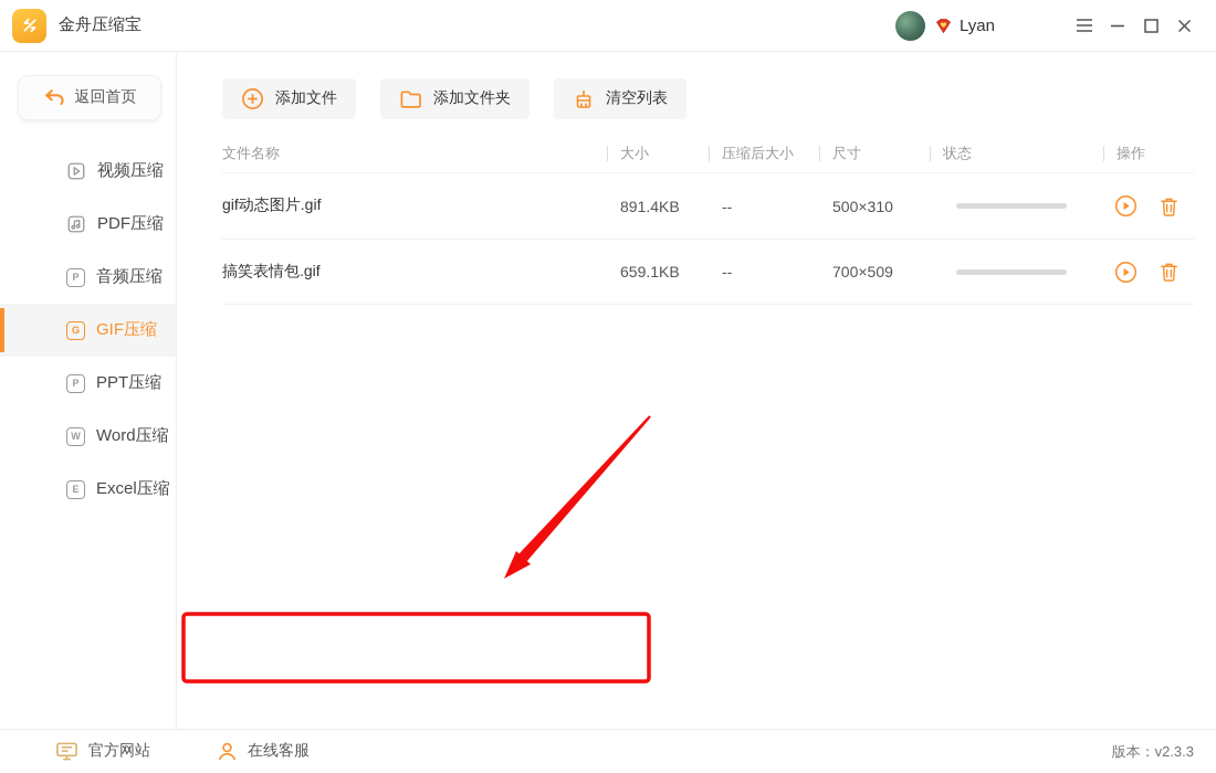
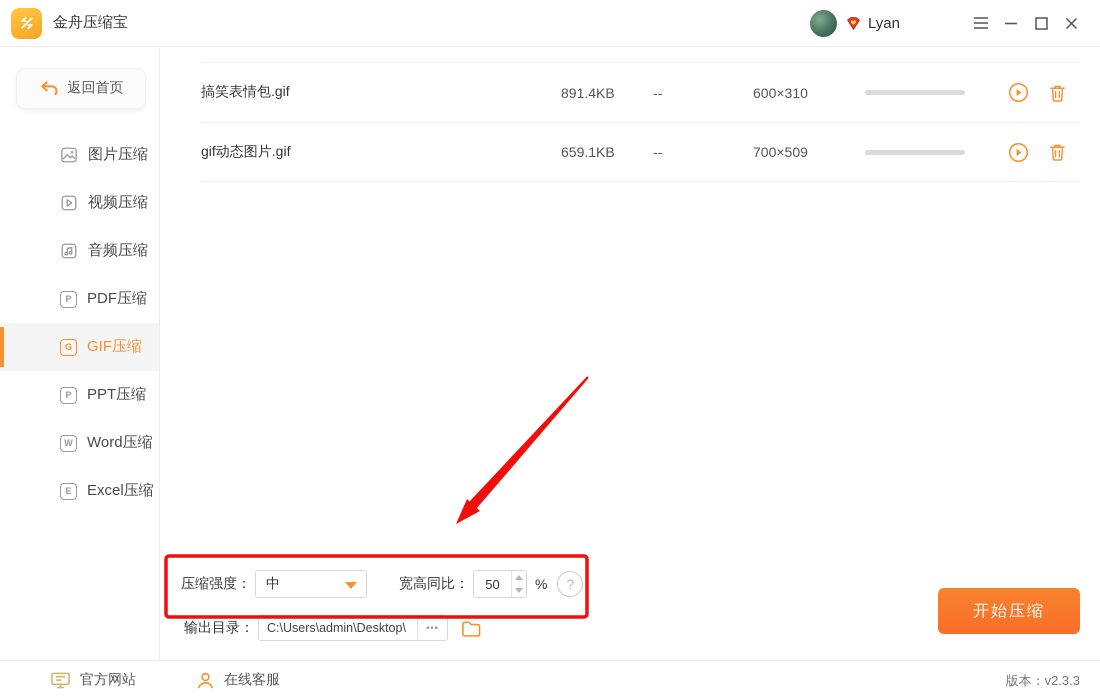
  金舟压缩宝
  Lyan
  返回首页
+ 图片压缩
  视频压缩
- PDF压缩
+ 音频压缩
  P
- 音频压缩
+ PDF压缩
  G
  GIF压缩
  P
  PPT压缩
  W
  Word压缩
  E
  Excel压缩
- 添加文件
- 添加文件夹
- 清空列表
- 文件名称
- 大小
- 压缩后大小
- 尺寸
- 状态
- 操作
- gif动态图片.gif
+ 搞笑表情包.gif
  891.4KB
  --
- 500×310
+ 600×310
- 搞笑表情包.gif
+ gif动态图片.gif
  659.1KB
  --
  700×509
+ 压缩强度：
+ 中
+ 宽高同比：
+ 50
+ %
+ ?
+ 输出目录：
+ C:\Users\admin\Desktop\
+ •••
+ 开始压缩
  官方网站
  在线客服
  版本：v2.3.3
